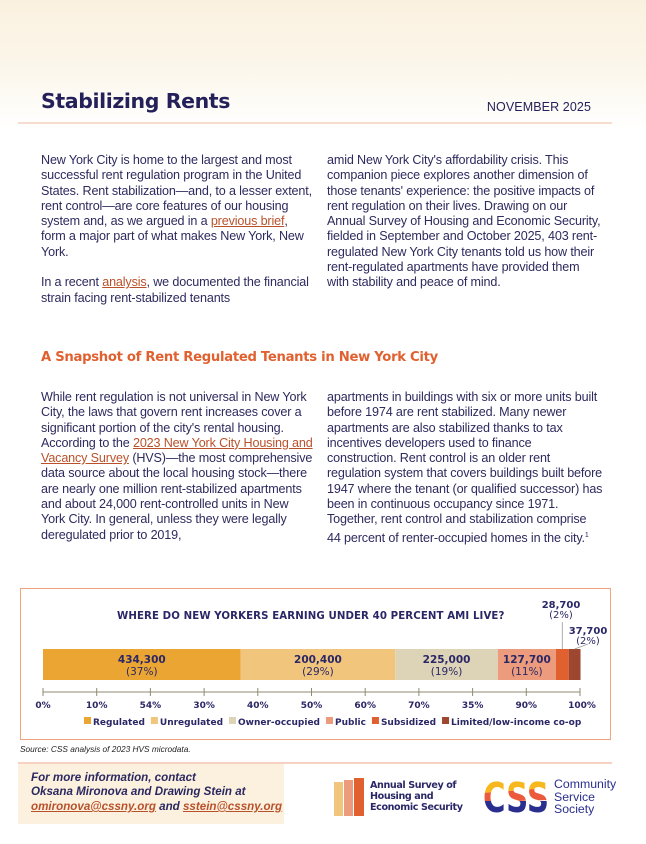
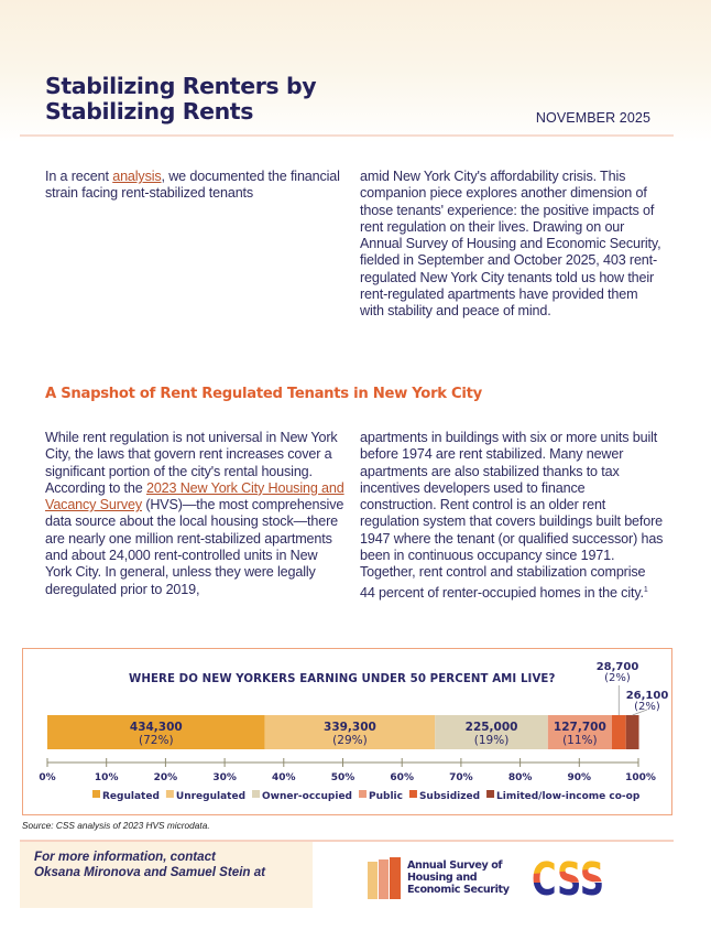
+ Stabilizing Renters by
  Stabilizing Rents
  NOVEMBER 2025
- New York City is home to the largest and most successful rent regulation program in the United States. Rent stabilization—and, to a lesser extent, rent control—are core features of our housing system and, as we argued in a previous brief, form a major part of what makes New York, New York.
  In a recent analysis, we documented the financial strain facing rent-stabilized tenants
  amid New York City's affordability crisis. This companion piece explores another dimension of those tenants' experience: the positive impacts of rent regulation on their lives. Drawing on our Annual Survey of Housing and Economic Security, fielded in September and October 2025, 403 rent-regulated New York City tenants told us how their rent-regulated apartments have provided them with stability and peace of mind.
  A Snapshot of Rent Regulated Tenants in New York City
  While rent regulation is not universal in New York City, the laws that govern rent increases cover a significant portion of the city's rental housing. According to the 2023 New York City Housing and Vacancy Survey (HVS)—the most comprehensive data source about the local housing stock—there are nearly one million rent-stabilized apartments and about 24,000 rent-controlled units in New York City. In general, unless they were legally deregulated prior to 2019,
  apartments in buildings with six or more units built before 1974 are rent stabilized. Many newer apartments are also stabilized thanks to tax incentives developers used to finance construction. Rent control is an older rent regulation system that covers buildings built before 1947 where the tenant (or qualified successor) has been in continuous occupancy since 1971. Together, rent control and stabilization comprise 44 percent of renter-occupied homes in the city.
- WHERE DO NEW YORKERS EARNING UNDER 40 PERCENT AMI LIVE?
+ WHERE DO NEW YORKERS EARNING UNDER 50 PERCENT AMI LIVE?
  434,300
- (37%)
+ (72%)
- 200,400
+ 339,300
  (29%)
  225,000
  (19%)
  127,700
  (11%)
  28,700
  (2%)
- 37,700
+ 26,100
  (2%)
  0%
  10%
- 54%
+ 20%
  30%
  40%
  50%
  60%
  70%
- 35%
+ 80%
  90%
  100%
  Regulated
  Unregulated
  Owner-occupied
  Public
  Subsidized
  Limited/low-income co-op
  Source: CSS analysis of 2023 HVS microdata.
  For more information, contact
- Oksana Mironova and Drawing Stein at
+ Oksana Mironova and Samuel Stein at
- omironova@cssny.org and sstein@cssny.org
  Annual Survey of
  Housing and
  Economic Security
- Community
- Service
- Society
